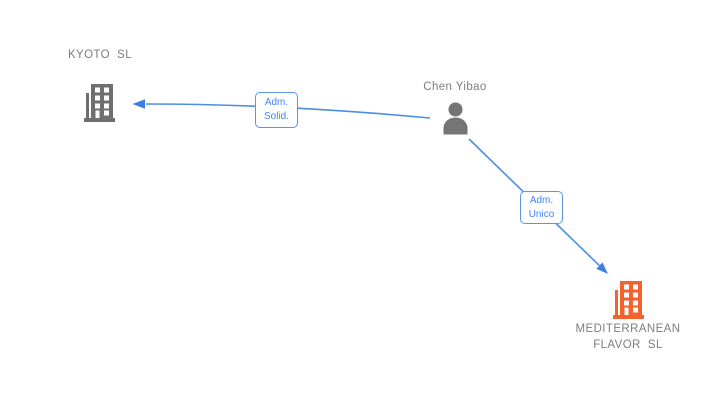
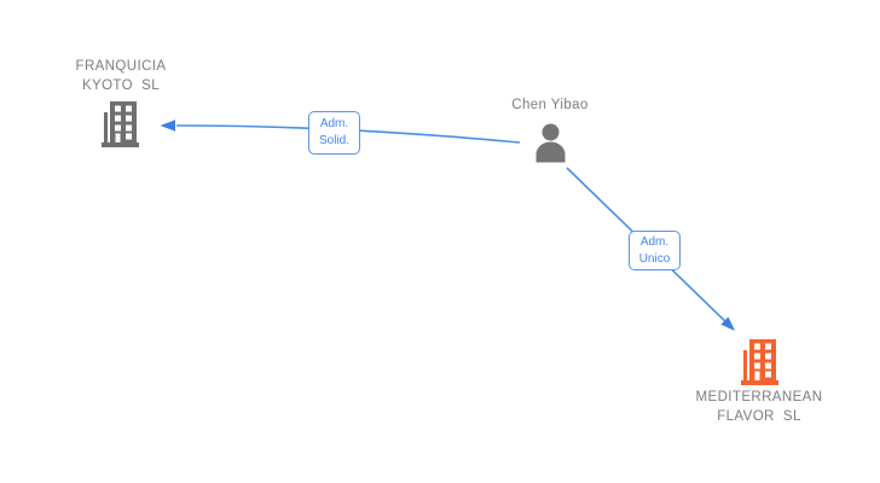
+ FRANQUICIA
  KYOTO SL
  Chen Yibao
  MEDITERRANEAN
  FLAVOR SL
  Adm.
  Solid.
  Adm.
  Unico
